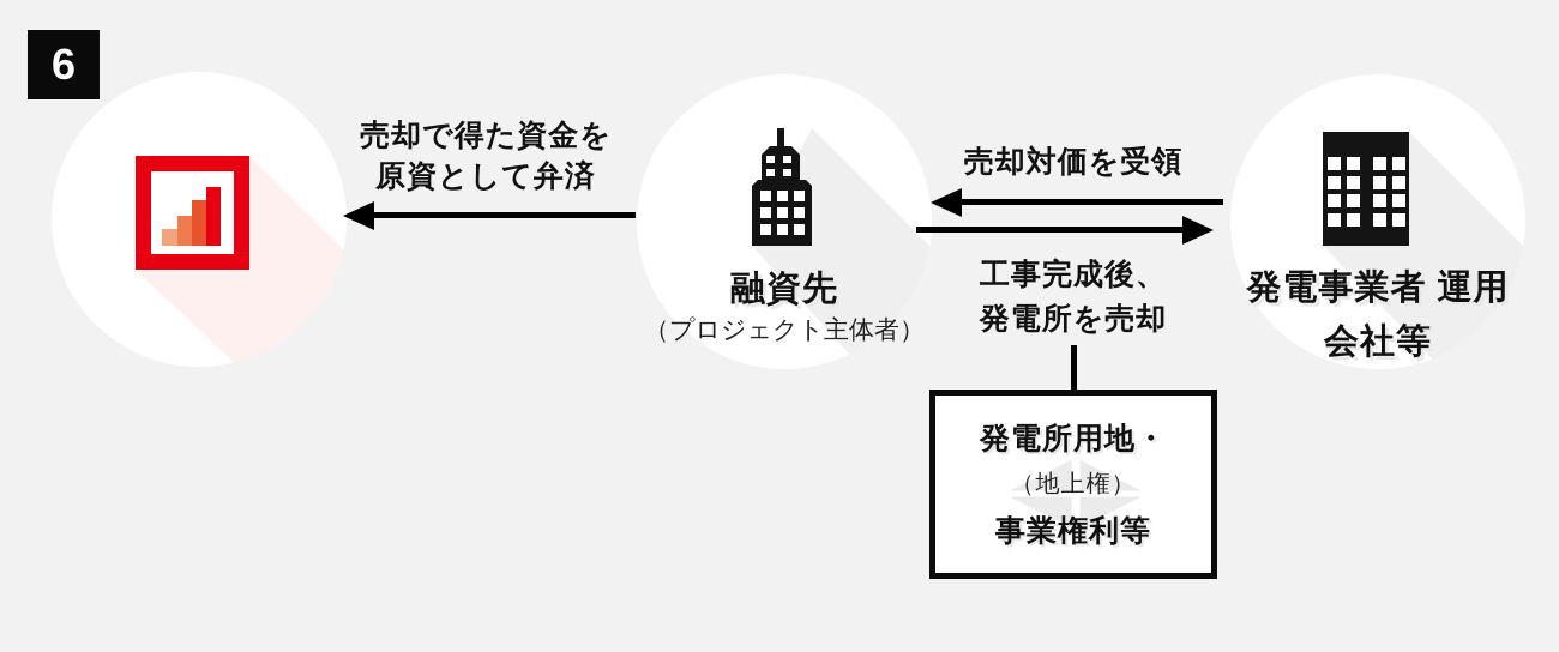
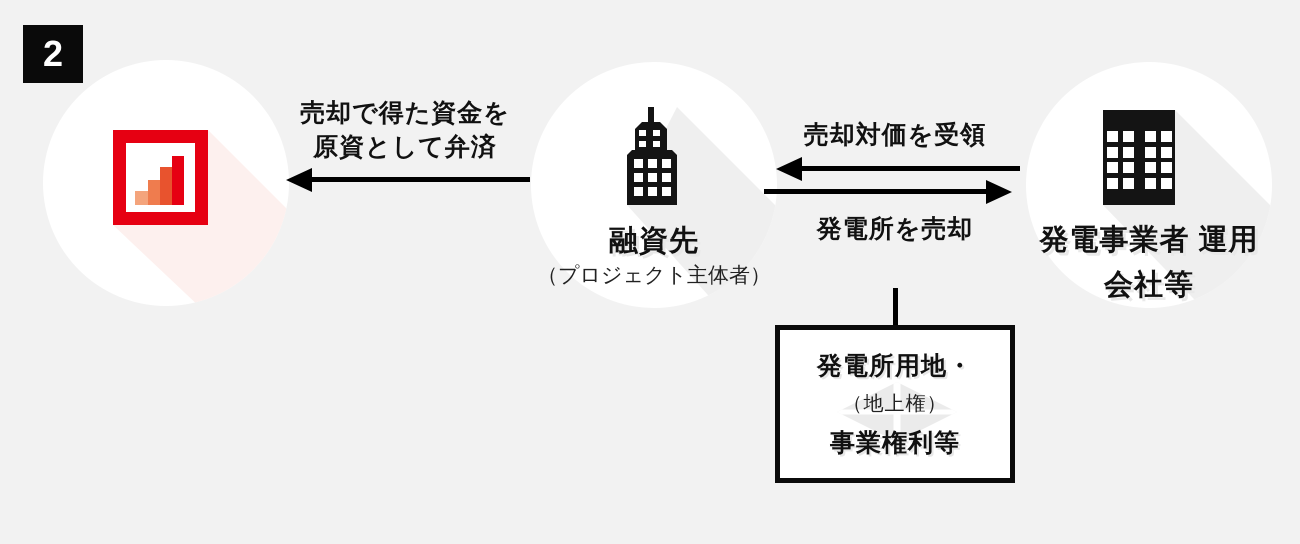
- 6
+ 2
  融資先
  （プロジェクト主体者）
  発電事業者 運用会社等
  売却で得た資金を
  原資として弁済
  売却対価を受領
- 工事完成後、
  発電所を売却
  発電所用地・
  （地上権）
  事業権利等
